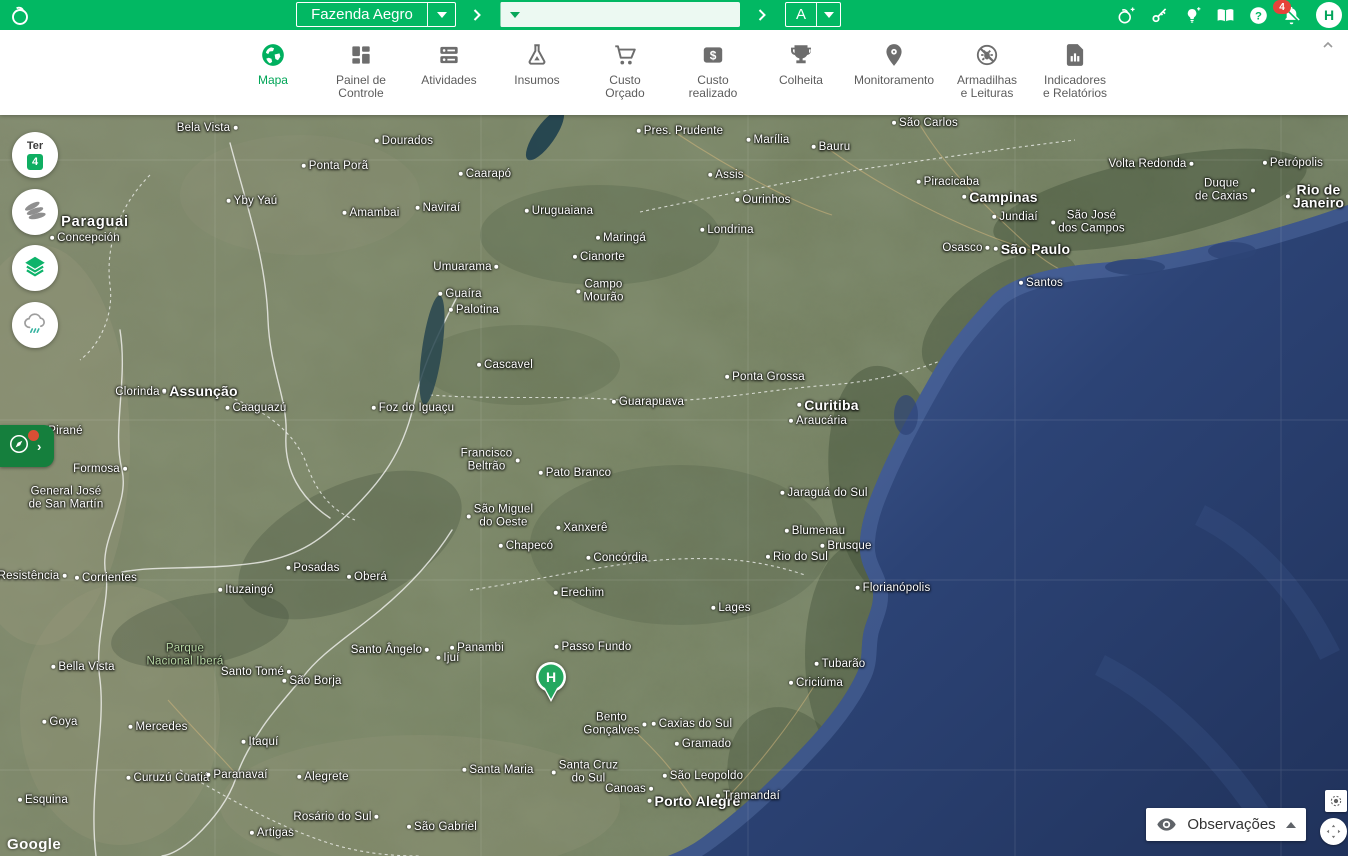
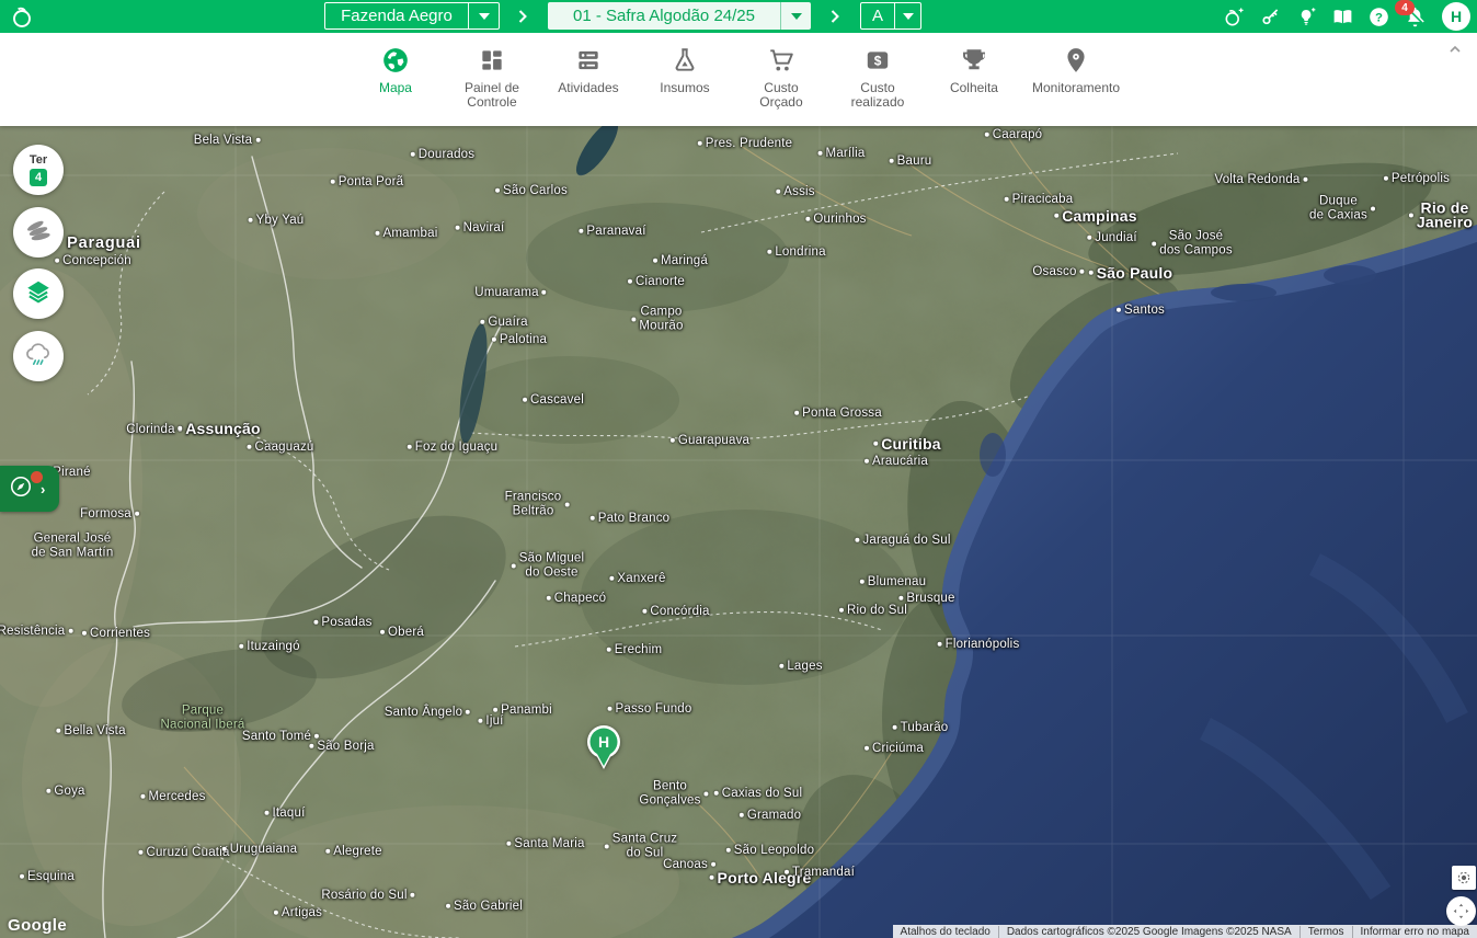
  Fazenda Aegro
+ 01 - Safra Algodão 24/25
  A
  ?
  4
  H
  Mapa
  Painel de
  Controle
  Atividades
  Insumos
  Custo
  Orçado
  $
  Custo
  realizado
  Colheita
  Monitoramento
- Armadilhas
- e Leituras
- Indicadores
- e Relatórios
  Paraguai
  Bela Vista
  Dourados
  Pres. Prudente
  Marília
  Bauru
- São Carlos
+ Caarapó
  Piracicaba
  Campinas
  Volta Redonda
  Petrópolis
  Duque
  de Caxias
  Rio de Janeiro
  Jundiaí
  São José
  dos Campos
  Osasco
  São Paulo
  Santos
  Ponta Porã
- Caarapó
+ São Carlos
  Assis
  Ourinhos
  Yby Yaú
  Amambai
  Naviraí
- Uruguaiana
+ Paranavaí
  Londrina
  Maringá
  Cianorte
  Campo
  Mourão
  Umuarama
  Guaíra
  Palotina
  Concepción
  Cascavel
  Ponta Grossa
  Guarapuava
  Curitiba
  Araucária
  Foz do Iguaçu
  Caaguazú
  Clorinda
  Assunção
  irané
  Formosa
  General José
  de San Martín
  Francisco
  Beltrão
  Pato Branco
  São Miguel
  do Oeste
  Xanxerê
  Chapecó
  Concórdia
  Jaraguá do Sul
  Blumenau
  Brusque
  Rio do Sul
  Resistência
  Corrientes
  Posadas
  Oberá
  Ituzaingó
  Erechim
  Lages
  Florianópolis
  Tubarão
  Criciúma
  Bella Vista
  Parque
  Nacional Iberá
  Santo Tomé
  São Borja
  Santo Ângelo
  Ijuí
  Panambi
  Passo Fundo
  Goya
  Mercedes
  Itaquí
  Santa Maria
  Santa Cruz
  do Sul
  Bento
  Gonçalves
  Caxias do Sul
  Gramado
  Curuzú Cuatiá
- Paranavaí
+ Uruguaiana
  Alegrete
  Esquina
  Rosário do Sul
  São Gabriel
  Artigas
  São Leopoldo
  Canoas
  Porto Alegre
  Tramandaí
  H
  Ter
  4
  ›
- Observações
  Google
+ Atalhos do teclado
+ Dados cartográficos ©2025 Google Imagens ©2025 NASA
+ Termos
+ Informar erro no mapa
